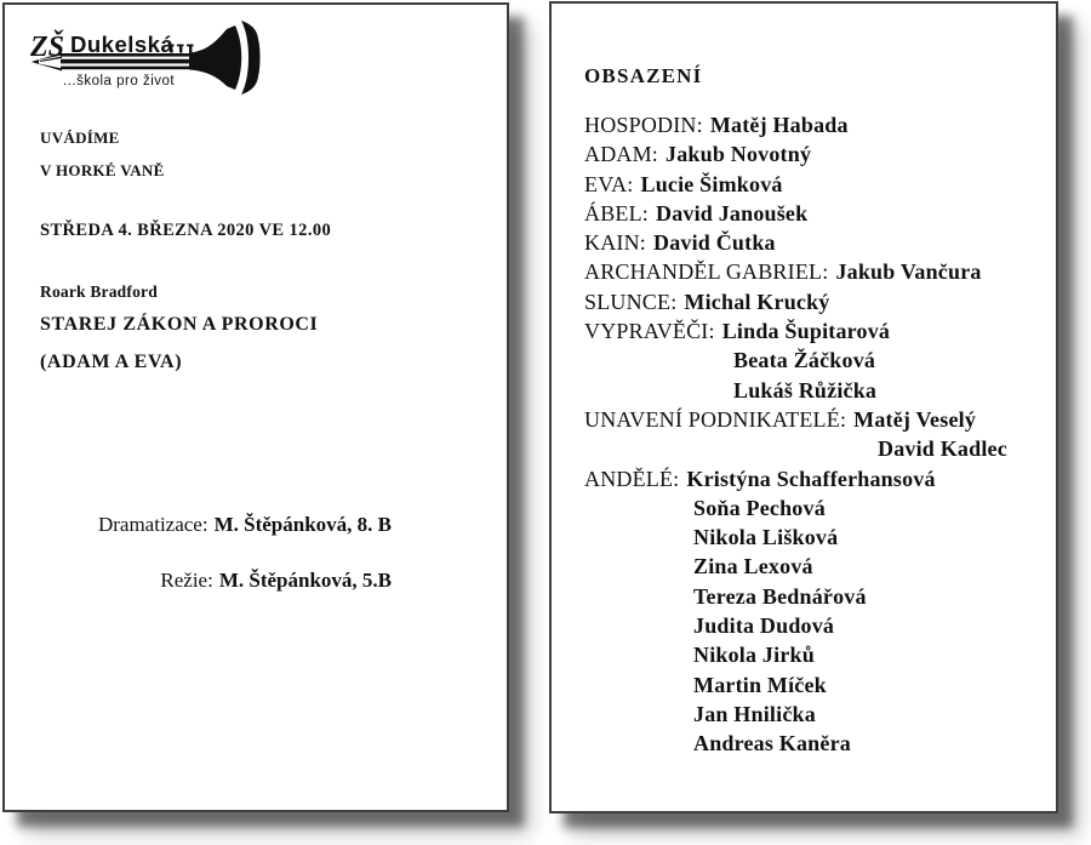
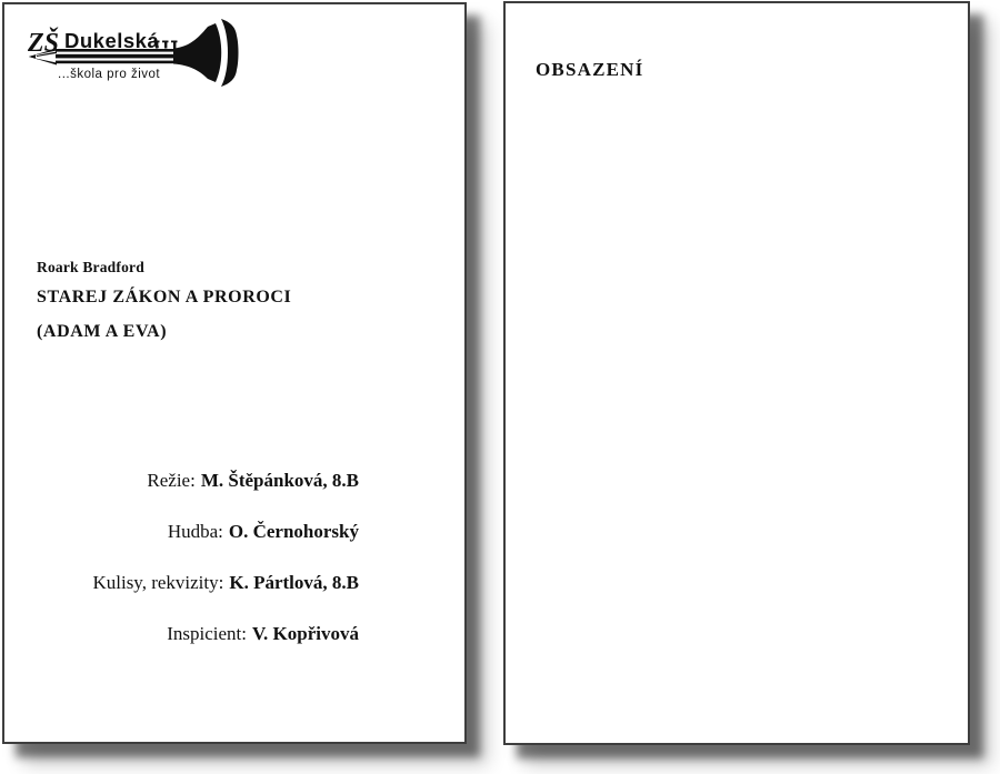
  ZŠ
  Dukelská
  ...škola pro život
- UVÁDÍME
- V HORKÉ VANĚ
- STŘEDA 4. BŘEZNA 2020 VE 12.00
  Roark Bradford
  STAREJ ZÁKON A PROROCI
  (ADAM A EVA)
- Dramatizace: M. Štěpánková, 8. B
- Režie: M. Štěpánková, 5.B
+ Režie: M. Štěpánková, 8.B
+ Hudba: O. Černohorský
+ Kulisy, rekvizity: K. Pártlová, 8.B
+ Inspicient: V. Kopřivová
  OBSAZENÍ
- HOSPODIN: Matěj Habada
- ADAM: Jakub Novotný
- EVA: Lucie Šimková
- ÁBEL: David Janoušek
- KAIN: David Čutka
- ARCHANDĚL GABRIEL: Jakub Vančura
- SLUNCE: Michal Krucký
- VYPRAVĚČI: Linda Šupitarová
- Beata Žáčková
- Lukáš Růžička
- UNAVENÍ PODNIKATELÉ: Matěj Veselý
- David Kadlec
- ANDĚLÉ: Kristýna Schafferhansová
- Soňa Pechová
- Nikola Lišková
- Zina Lexová
- Tereza Bednářová
- Judita Dudová
- Nikola Jirků
- Martin Míček
- Jan Hnilička
- Andreas Kaněra
